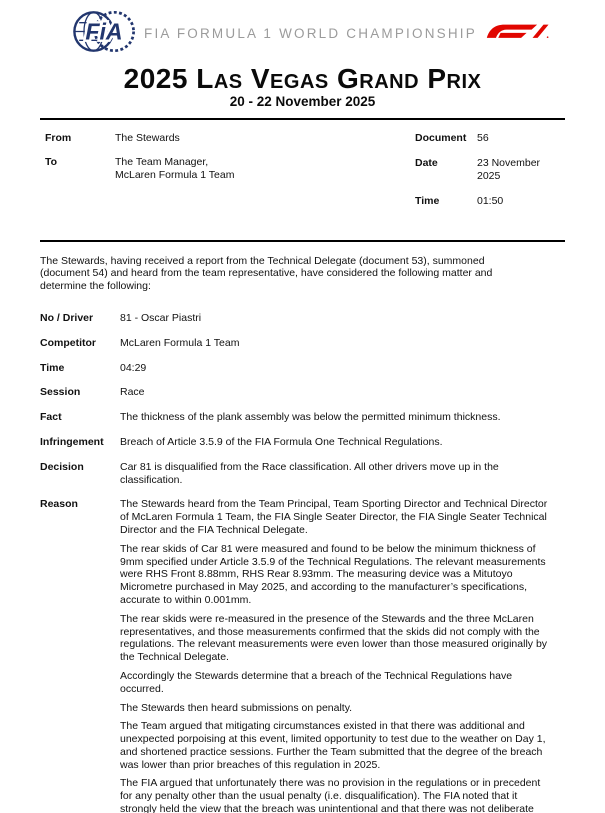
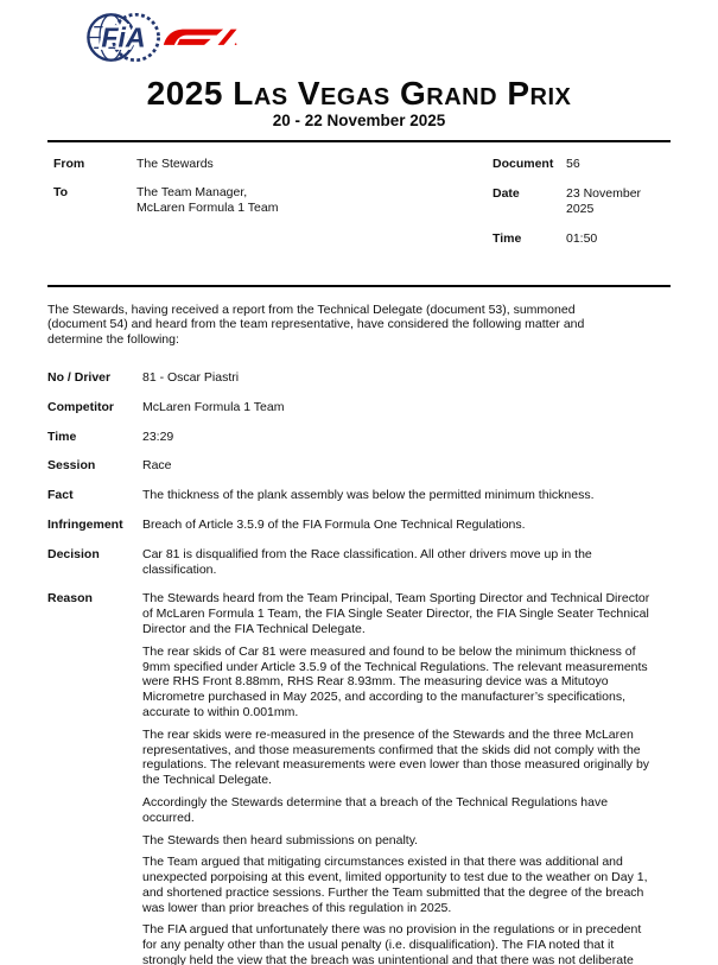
  FiA
- FIA FORMULA 1 WORLD CHAMPIONSHIP
  2025 Las Vegas Grand Prix
  20 - 22 November 2025
  From
  The Stewards
  To
  The Team Manager,
  McLaren Formula 1 Team
  Document
  56
  Date
  23 November 2025
  Time
  01:50
  The Stewards, having received a report from the Technical Delegate (document 53), summoned (document 54) and heard from the team representative, have considered the following matter and determine the following:
  No / Driver
  81 - Oscar Piastri
  Competitor
  McLaren Formula 1 Team
  Time
- 04:29
+ 23:29
  Session
  Race
  Fact
  The thickness of the plank assembly was below the permitted minimum thickness.
  Infringement
  Breach of Article 3.5.9 of the FIA Formula One Technical Regulations.
  Decision
  Car 81 is disqualified from the Race classification. All other drivers move up in the classification.
  Reason
  The Stewards heard from the Team Principal, Team Sporting Director and Technical Director of McLaren Formula 1 Team, the FIA Single Seater Director, the FIA Single Seater Technical Director and the FIA Technical Delegate.
  The rear skids of Car 81 were measured and found to be below the minimum thickness of 9mm specified under Article 3.5.9 of the Technical Regulations. The relevant measurements were RHS Front 8.88mm, RHS Rear 8.93mm. The measuring device was a Mitutoyo Micrometre purchased in May 2025, and according to the manufacturer’s specifications, accurate to within 0.001mm.
  The rear skids were re-measured in the presence of the Stewards and the three McLaren representatives, and those measurements confirmed that the skids did not comply with the regulations. The relevant measurements were even lower than those measured originally by the Technical Delegate.
  Accordingly the Stewards determine that a breach of the Technical Regulations have occurred.
  The Stewards then heard submissions on penalty.
  The Team argued that mitigating circumstances existed in that there was additional and unexpected porpoising at this event, limited opportunity to test due to the weather on Day 1, and shortened practice sessions. Further the Team submitted that the degree of the breach was lower than prior breaches of this regulation in 2025.
  The FIA argued that unfortunately there was no provision in the regulations or in precedent for any penalty other than the usual penalty (i.e. disqualification). The FIA noted that it strongly held the view that the breach was unintentional and that there was not deliberate
